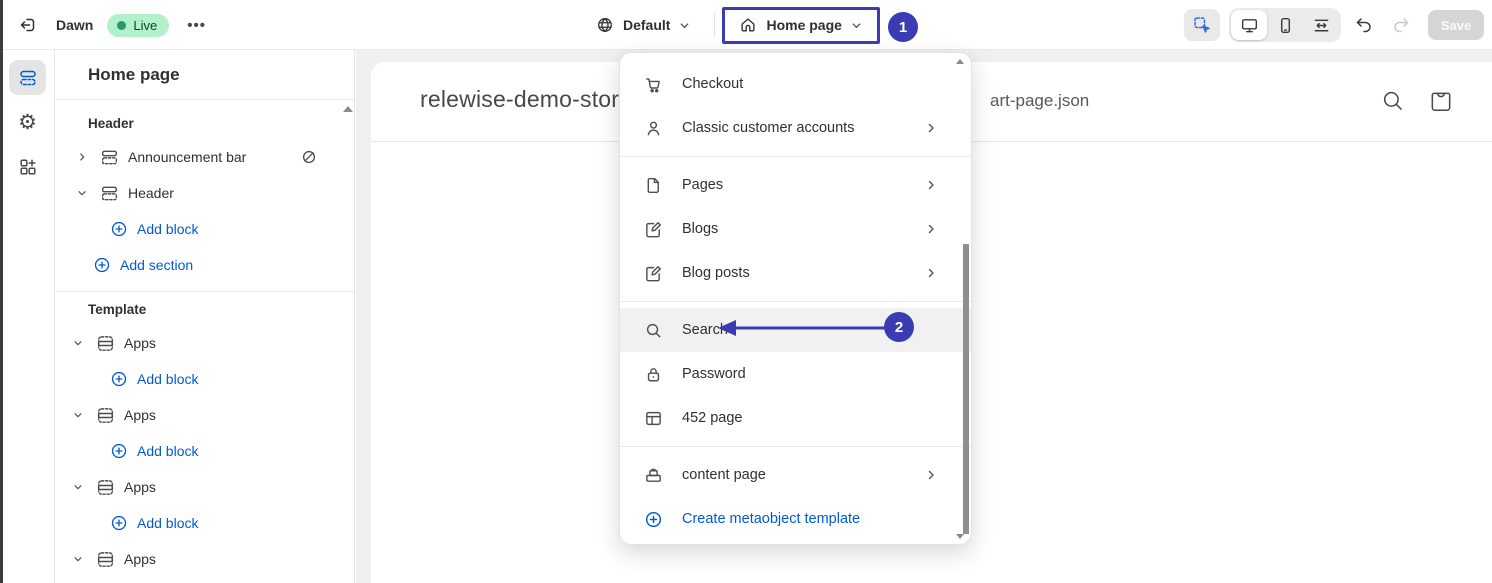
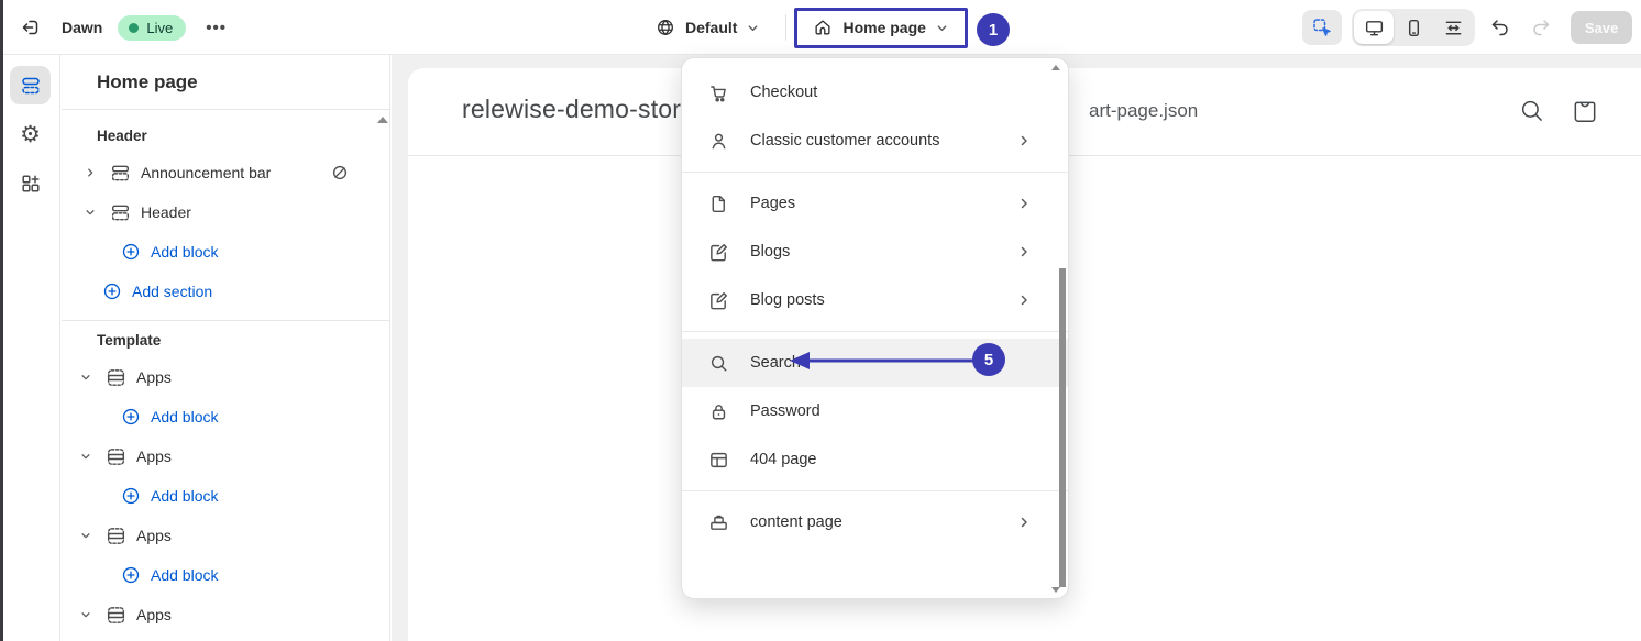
  Dawn
  Live
  •••
  Default
  Home page
  Save
  ⚙
  Home page
  Header
  Announcement bar
  Header
  Add block
  Add section
  Template
  Apps
  Add block
  Apps
  Add block
  Apps
  Add block
  Apps
  relewise-demo-stor
  art-page.json
  Checkout
  Classic customer accounts
  Pages
  Blogs
  Blog posts
  Searc
  Password
- 452 page
+ 404 page
  content page
- Create metaobject template
  1
- 2
+ 5
